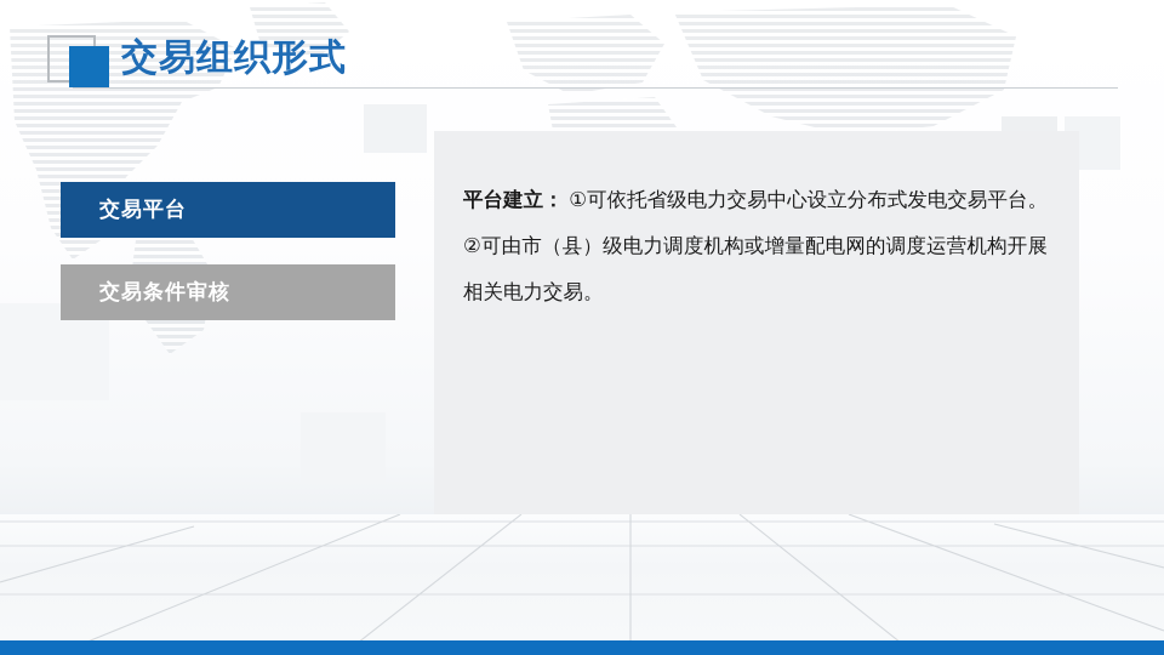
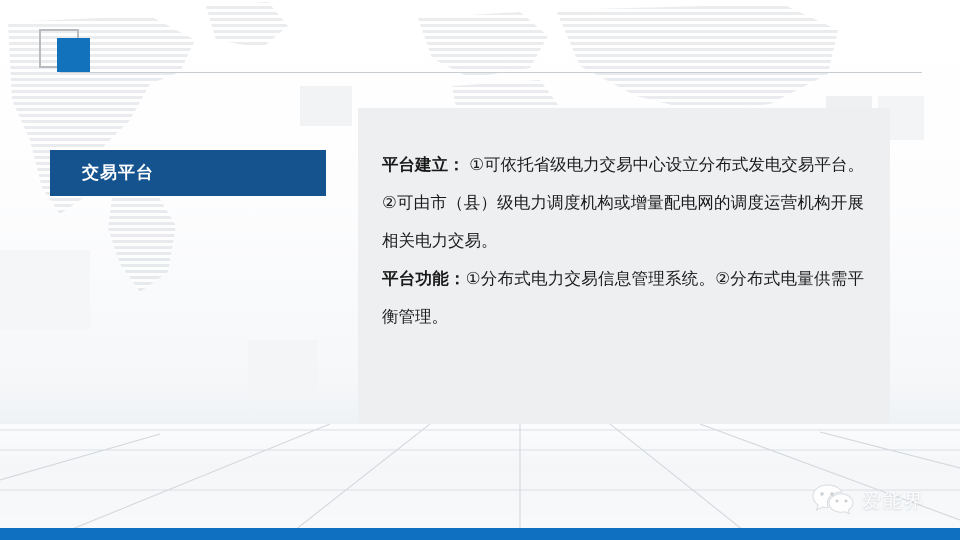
- 交易组织形式
  交易平台
- 交易条件审核
  平台建立： ①可依托省级电力交易中心设立分布式发电交易平台。 ②可由市（县）级电力调度机构或增量配电网的调度运营机构开展相关电力交易。
+ 平台功能：①分布式电力交易信息管理系统。②分布式电量供需平衡管理。
+ 爱能界
